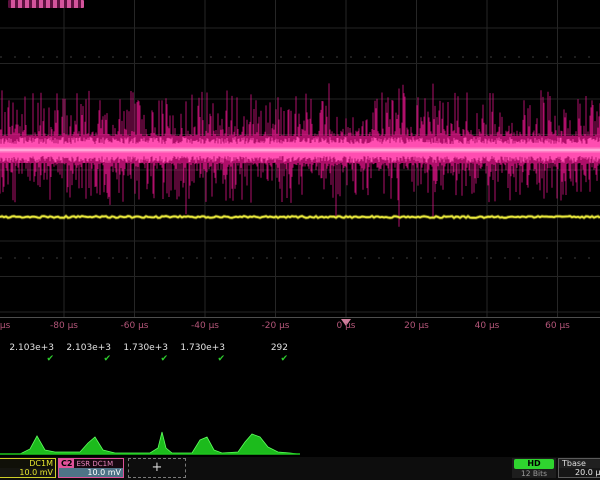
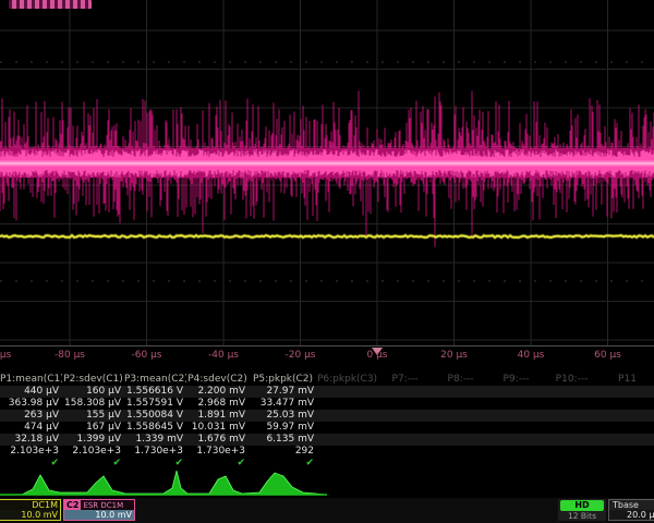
  -80 µs
  -60 µs
  -40 µs
  -20 µs
  0 µs
  20 µs
  40 µs
  60 µs
+ P1:mean(C1)
+ P2:sdev(C1)
+ P3:mean(C2)
+ P4:sdev(C2)
+ P5:pkpk(C2)
+ P6:pkpk(C3)
+ P7:---
+ P8:---
+ P9:---
+ P10:---
+ P11
+ 440 µV
+ 160 µV
+ 1.556616 V
+ 2.200 mV
+ 27.97 mV
+ 363.98 µV
+ 158.308 µV
+ 1.557591 V
+ 2.968 mV
+ 33.477 mV
+ 263 µV
+ 155 µV
+ 1.550084 V
+ 1.891 mV
+ 25.03 mV
+ 474 µV
+ 167 µV
+ 1.558645 V
+ 10.031 mV
+ 59.97 mV
+ 32.18 µV
+ 1.399 µV
+ 1.339 mV
+ 1.676 mV
+ 6.135 mV
  2.103e+3
  2.103e+3
  1.730e+3
  1.730e+3
  292
  ✔
  ✔
  ✔
  ✔
  ✔
  DC1M
  10.0 mV
  C2
  ESR DC1M
  10.0 mV
- +
  HD
  12 Bits
  Tbase
  20.0 µ
